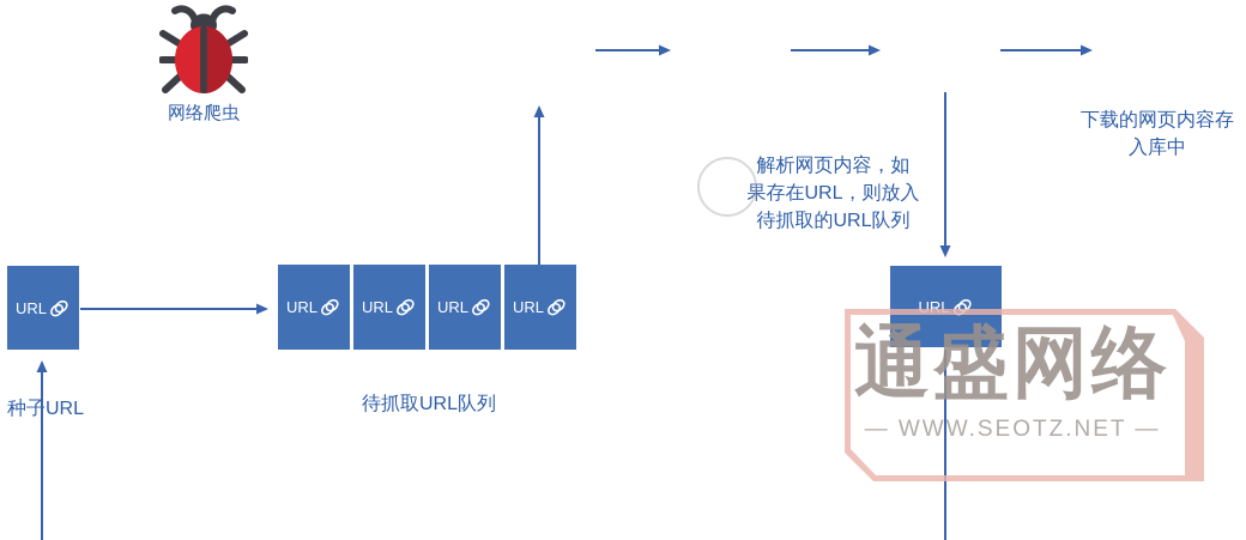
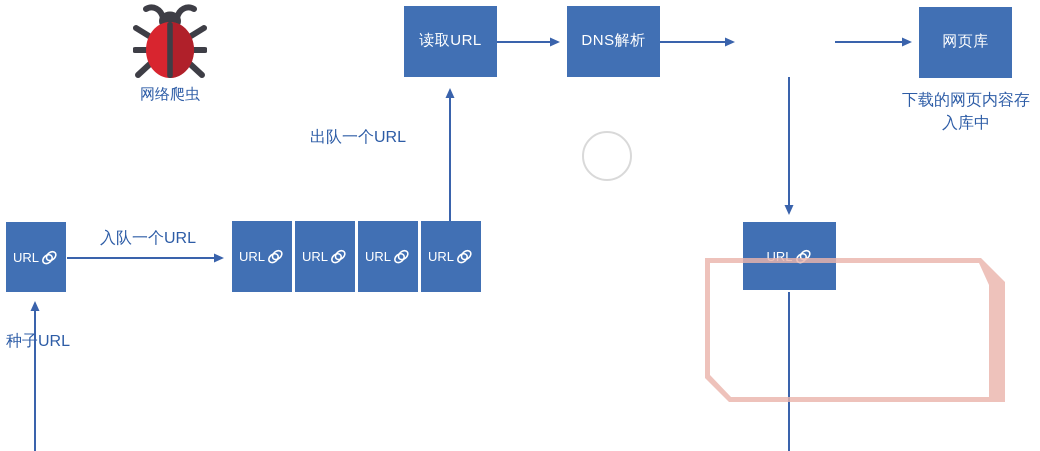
  网络爬虫
+ 读取URL
+ DNS解析
+ 网页库
  URL
  URL
  URL
  URL
  URL
  URL
+ 出队一个URL
+ 入队一个URL
  种子URL
- 待抓取URL队列
  下载的网页内容存
  入库中
- 解析网页内容，如
- 果存在URL，则放入
- 待抓取的URL队列
- 通盛网络
- — WWW.SEOTZ.NET —
